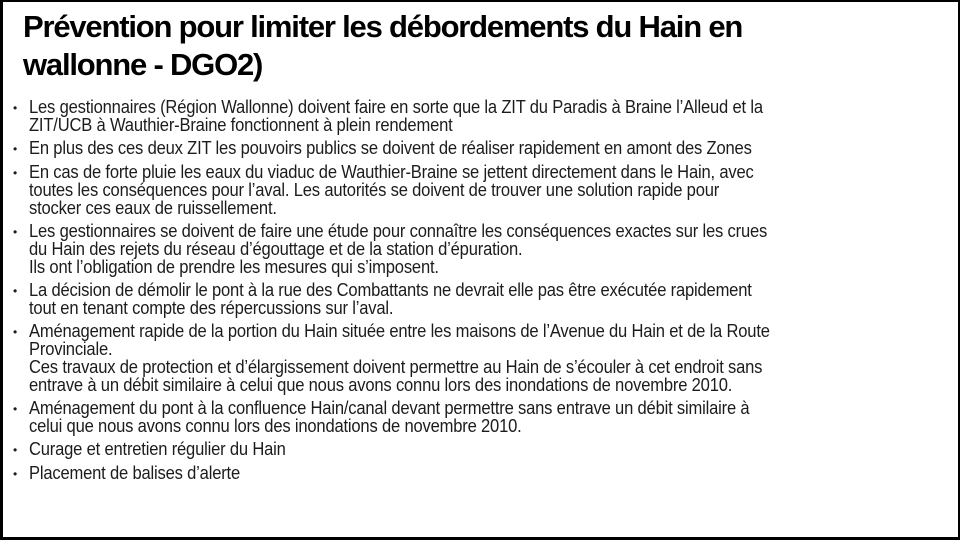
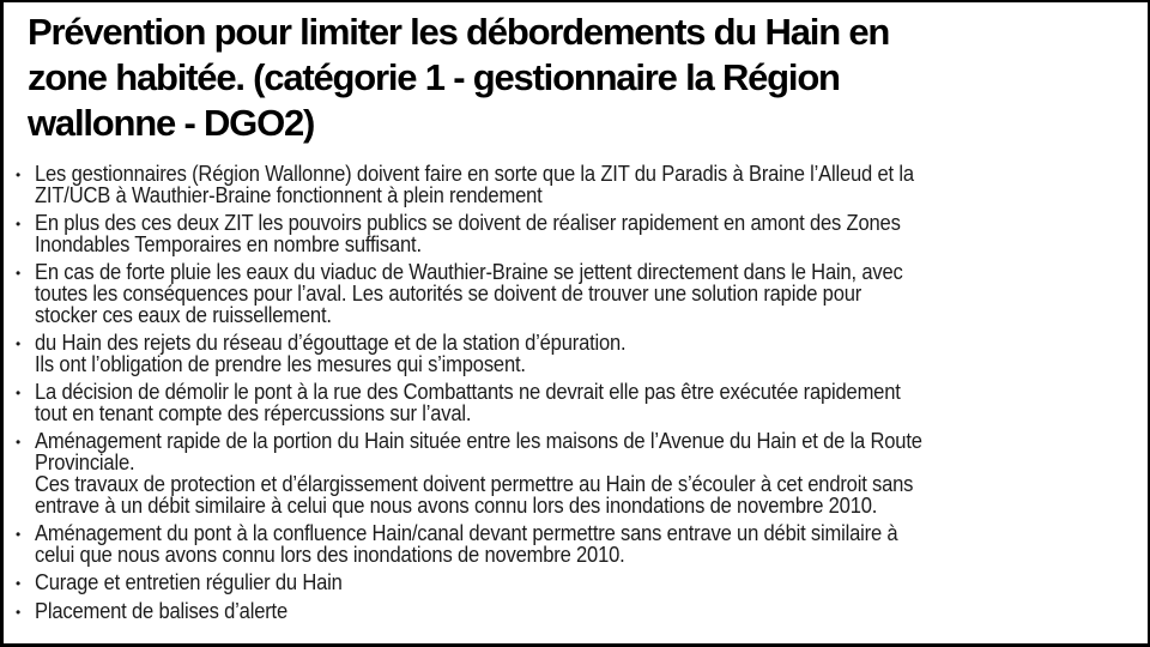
  Prévention pour limiter les débordements du Hain en
+ zone habitée. (catégorie 1 - gestionnaire la Région
  wallonne - DGO2)
  •
  Les gestionnaires (Région Wallonne) doivent faire en sorte que la ZIT du Paradis à Braine l’Alleud et la
  ZIT/UCB à Wauthier-Braine fonctionnent à plein rendement
  •
  En plus des ces deux ZIT les pouvoirs publics se doivent de réaliser rapidement en amont des Zones
+ Inondables Temporaires en nombre suffisant.
  •
  En cas de forte pluie les eaux du viaduc de Wauthier-Braine se jettent directement dans le Hain, avec
  toutes les conséquences pour l’aval. Les autorités se doivent de trouver une solution rapide pour
  stocker ces eaux de ruissellement.
  •
- Les gestionnaires se doivent de faire une étude pour connaître les conséquences exactes sur les crues
  du Hain des rejets du réseau d’égouttage et de la station d’épuration.
  Ils ont l’obligation de prendre les mesures qui s’imposent.
  •
  La décision de démolir le pont à la rue des Combattants ne devrait elle pas être exécutée rapidement
  tout en tenant compte des répercussions sur l’aval.
  •
  Aménagement rapide de la portion du Hain située entre les maisons de l’Avenue du Hain et de la Route
  Provinciale.
  Ces travaux de protection et d’élargissement doivent permettre au Hain de s’écouler à cet endroit sans
  entrave à un débit similaire à celui que nous avons connu lors des inondations de novembre 2010.
  •
  Aménagement du pont à la confluence Hain/canal devant permettre sans entrave un débit similaire à
  celui que nous avons connu lors des inondations de novembre 2010.
  •
  Curage et entretien régulier du Hain
  •
  Placement de balises d’alerte
